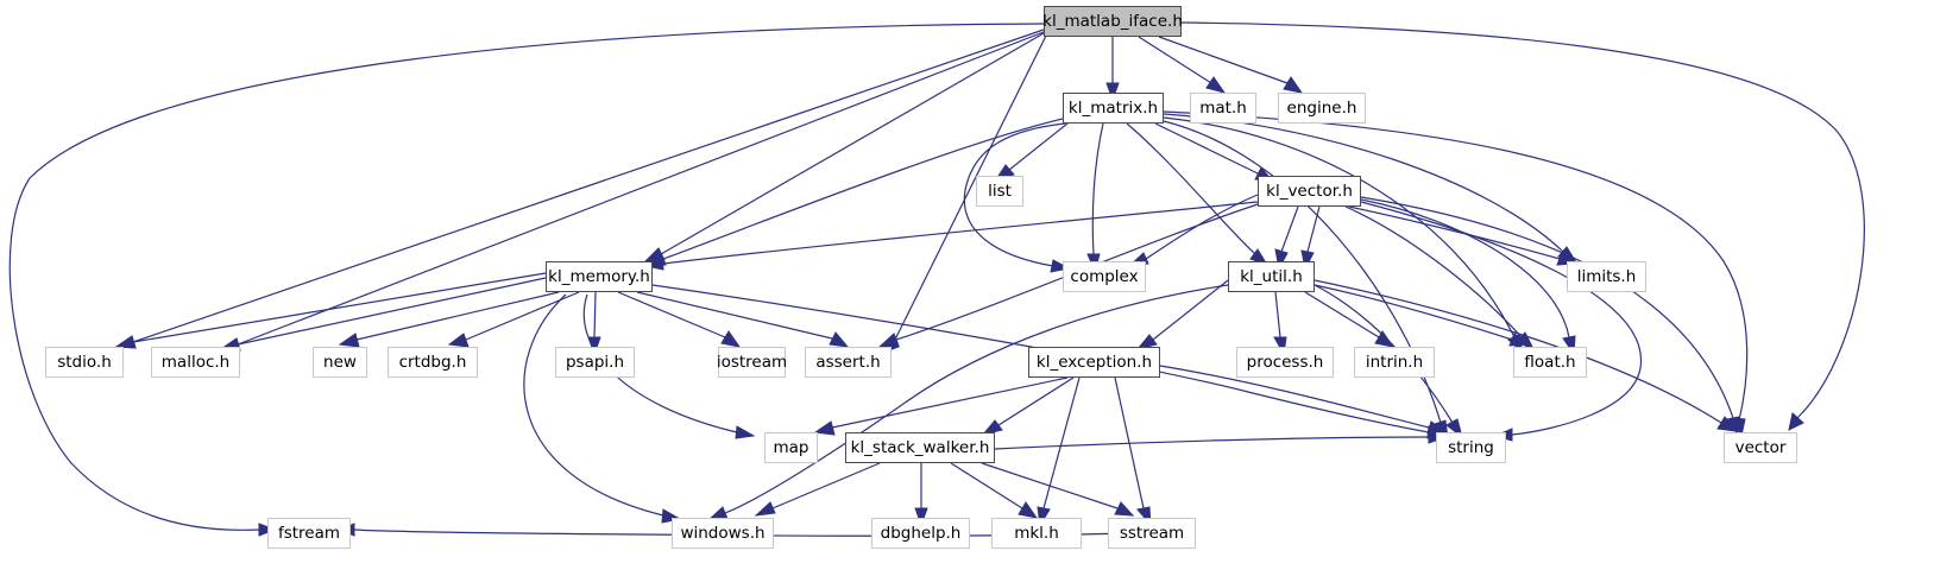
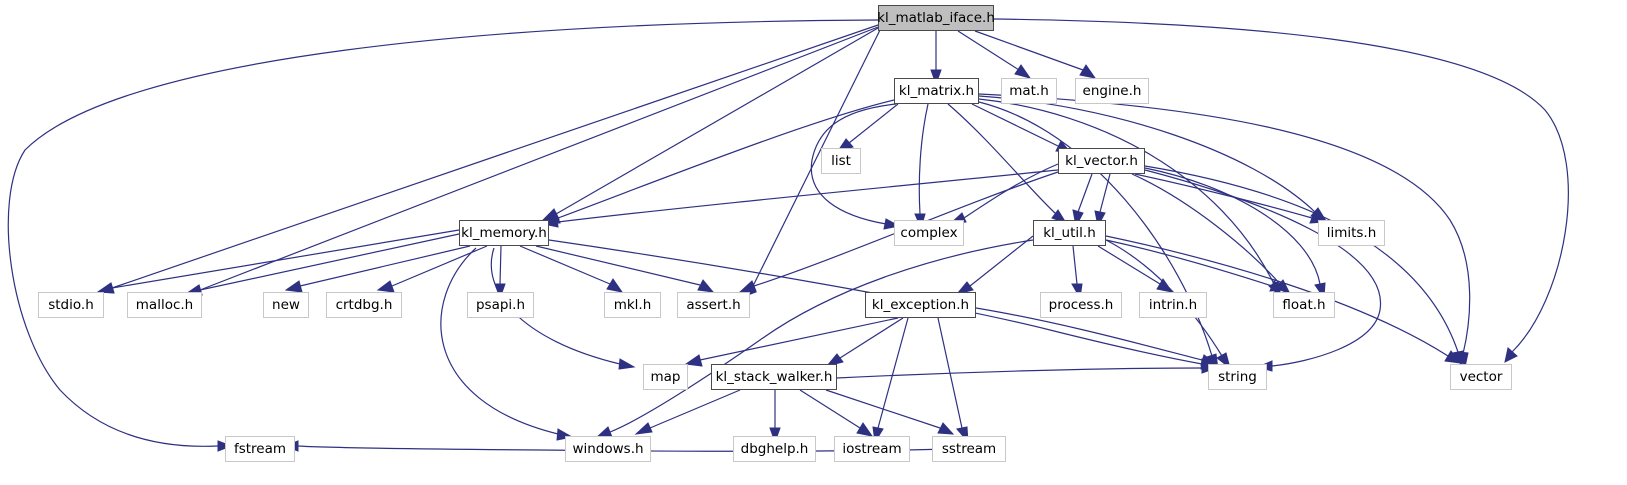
  kl_matlab_iface.h
  kl_matrix.h
  mat.h
  engine.h
  list
  kl_vector.h
  kl_memory.h
  complex
  kl_util.h
  limits.h
  stdio.h
  malloc.h
  new
  crtdbg.h
  psapi.h
- iostream
+ mkl.h
  assert.h
  kl_exception.h
  process.h
  intrin.h
  float.h
  map
  kl_stack_walker.h
  string
  vector
  fstream
  windows.h
  dbghelp.h
- mkl.h
+ iostream
  sstream
